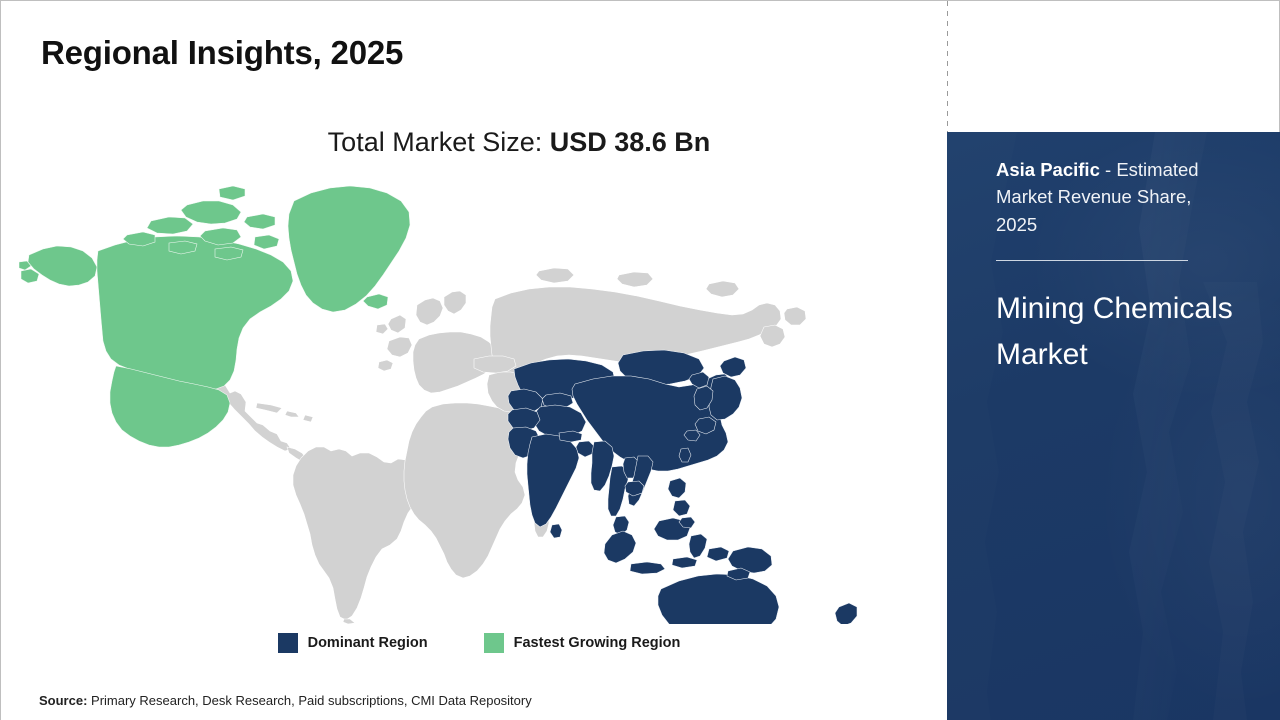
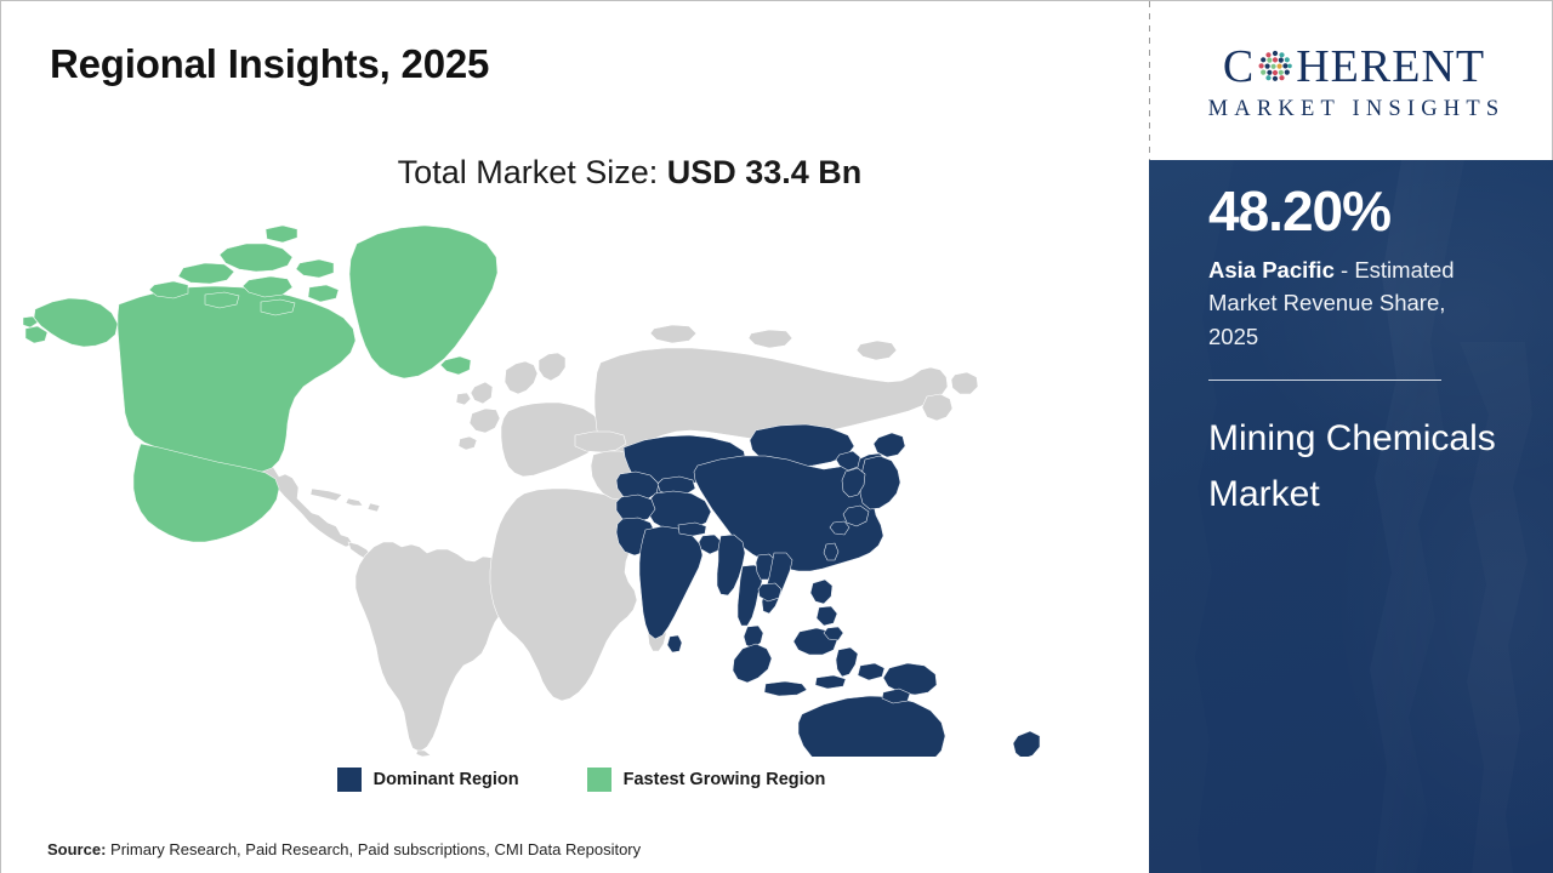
  Regional Insights, 2025
- Total Market Size: USD 38.6 Bn
+ Total Market Size: USD 33.4 Bn
  Dominant Region
  Fastest Growing Region
- Source: Primary Research, Desk Research, Paid subscriptions, CMI Data Repository
+ Source: Primary Research, Paid Research, Paid subscriptions, CMI Data Repository
+ C
+ HERENT
+ MARKET INSIGHTS
+ 48.20%
  Asia Pacific - Estimated Market Revenue Share, 2025
  Mining Chemicals Market
